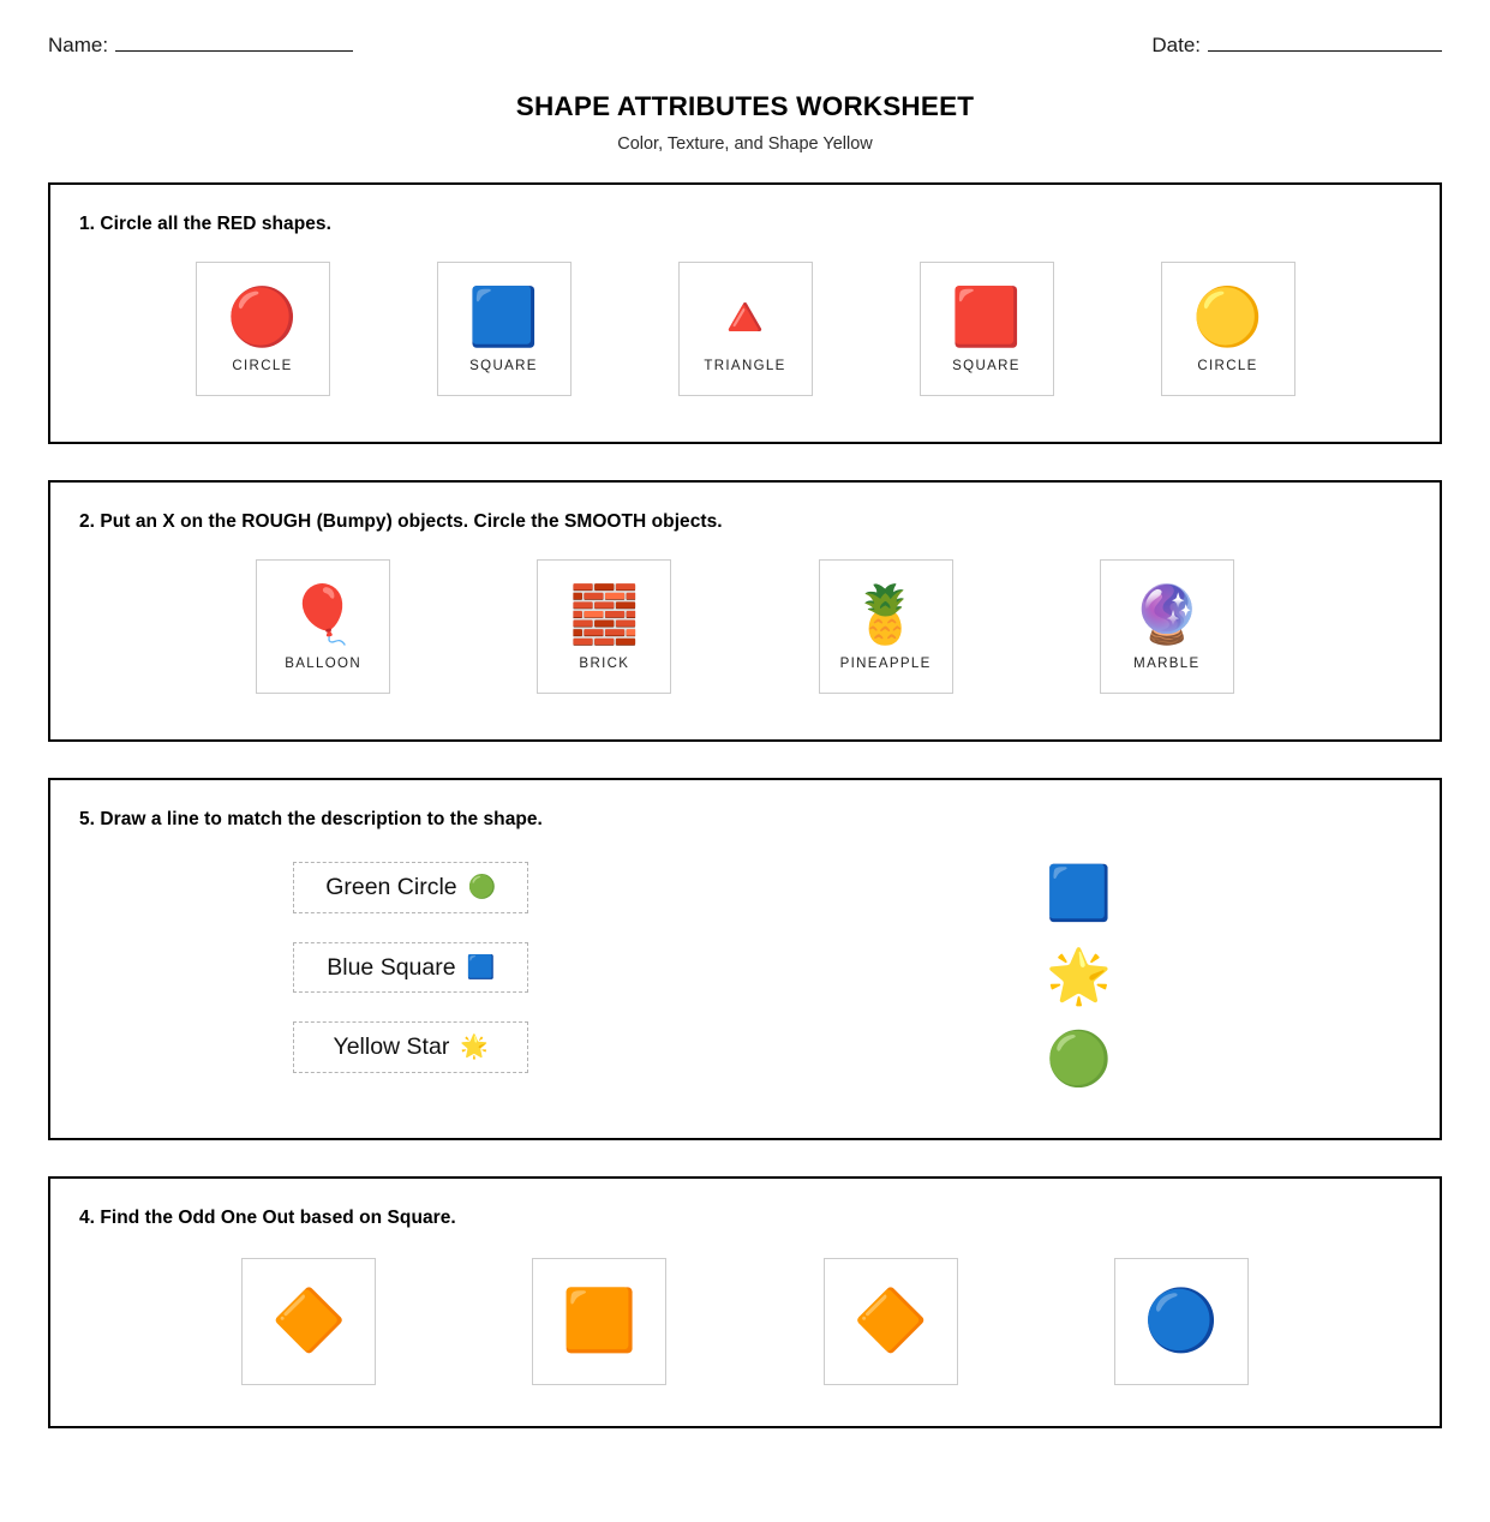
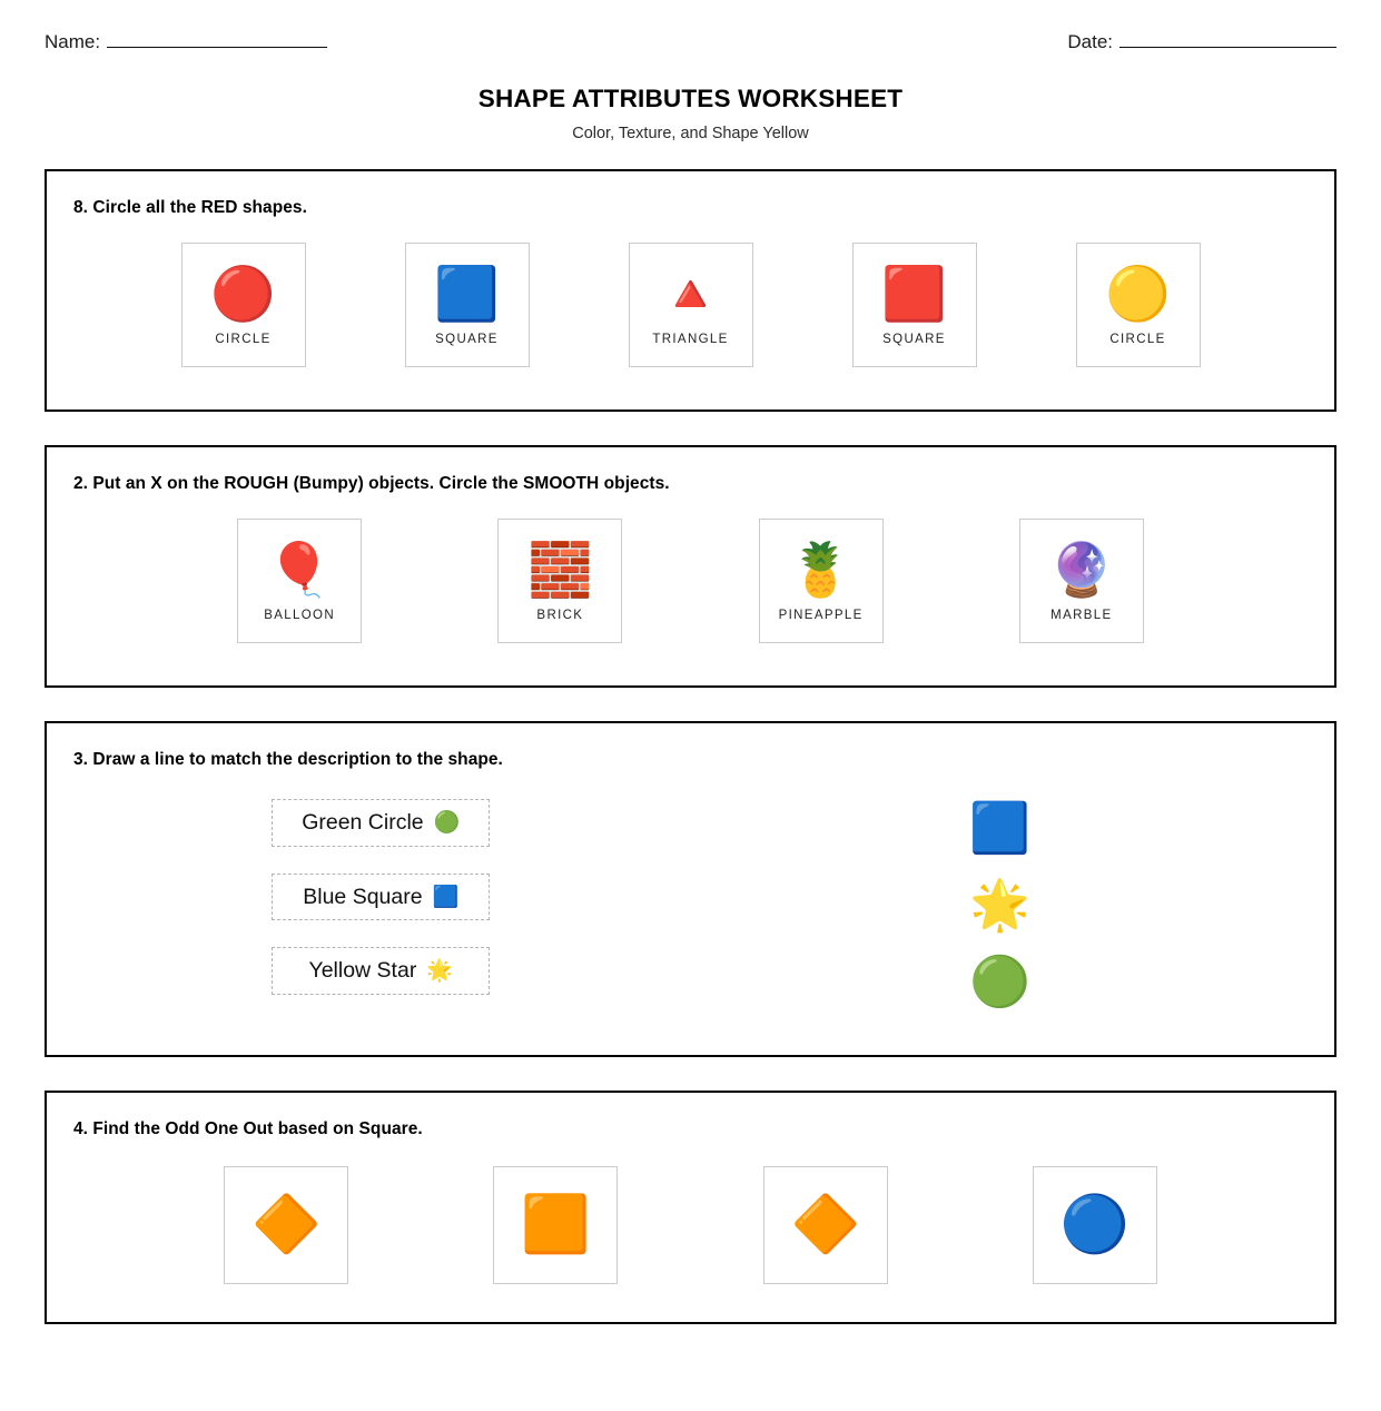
  Name:
  Date:
  SHAPE ATTRIBUTES WORKSHEET
  Color, Texture, and Shape Yellow
- 1. Circle all the RED shapes.
+ 8. Circle all the RED shapes.
  🔴
  CIRCLE
  🟦
  SQUARE
  🔺
  TRIANGLE
  🟥
  SQUARE
  🟡
  CIRCLE
  2. Put an X on the ROUGH (Bumpy) objects. Circle the SMOOTH objects.
  🎈
  BALLOON
  🧱
  BRICK
  🍍
  PINEAPPLE
  🔮
  MARBLE
- 5. Draw a line to match the description to the shape.
+ 3. Draw a line to match the description to the shape.
  Green Circle
  🟢
  Blue Square
  🟦
  Yellow Star
  🌟
  🟦
  🌟
  🟢
  4. Find the Odd One Out based on Square.
  🔶
  🟧
  🔶
  🔵
